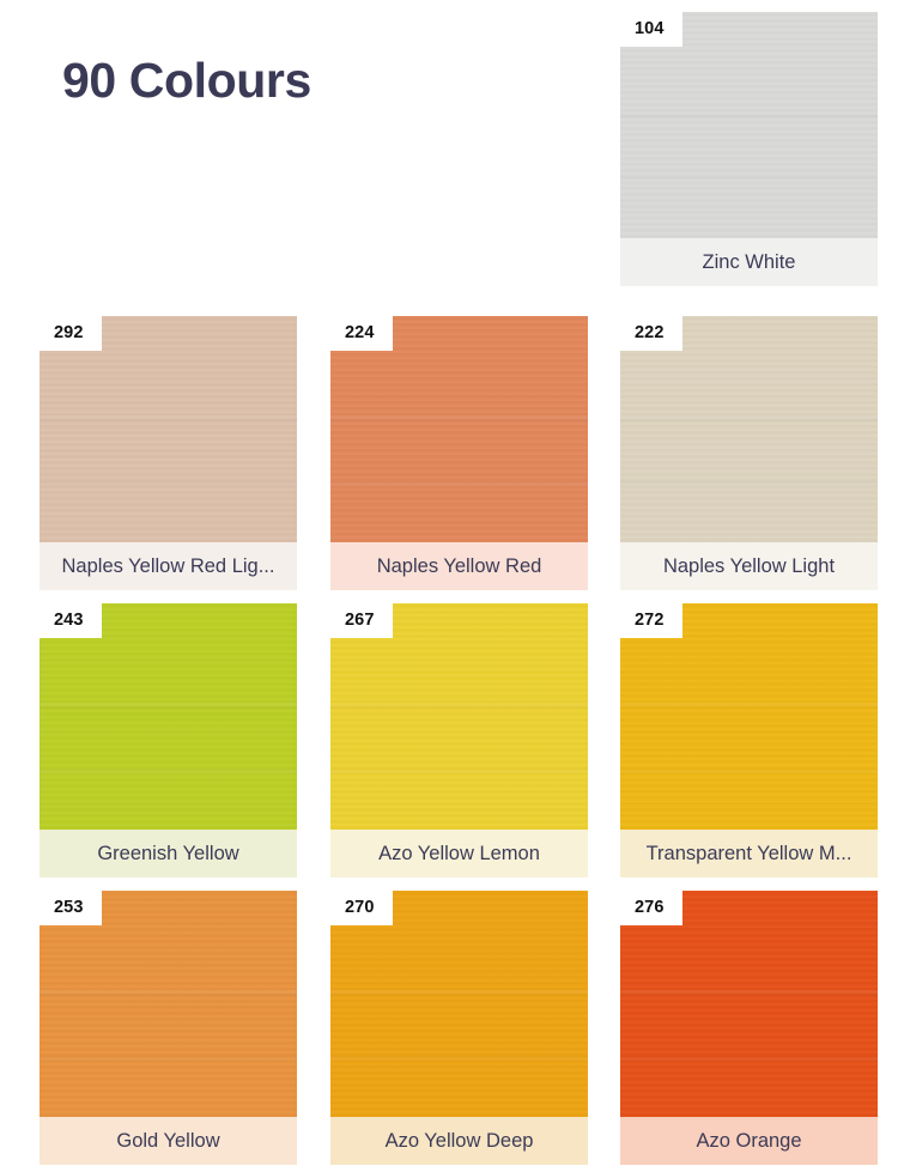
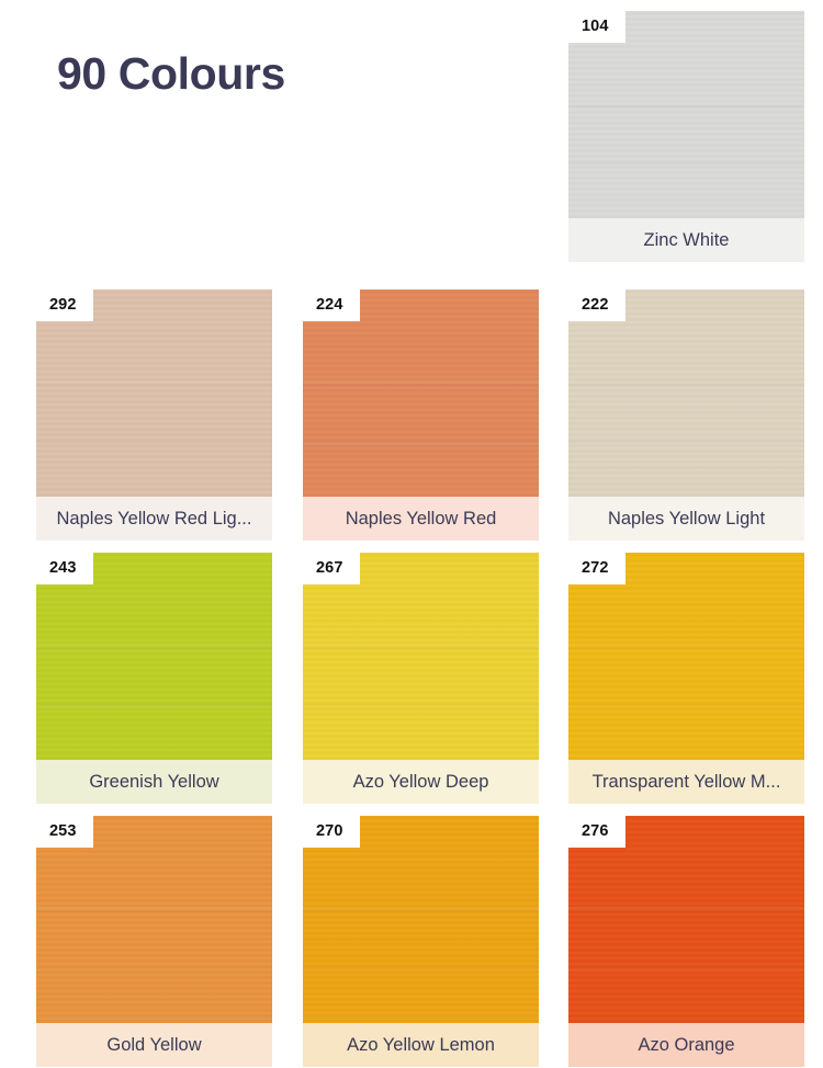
  90 Colours
  104
  Zinc White
  292
  Naples Yellow Red Lig...
  224
  Naples Yellow Red
  222
  Naples Yellow Light
  243
  Greenish Yellow
  267
- Azo Yellow Lemon
+ Azo Yellow Deep
  272
  Transparent Yellow M...
  253
  Gold Yellow
  270
- Azo Yellow Deep
+ Azo Yellow Lemon
  276
  Azo Orange
